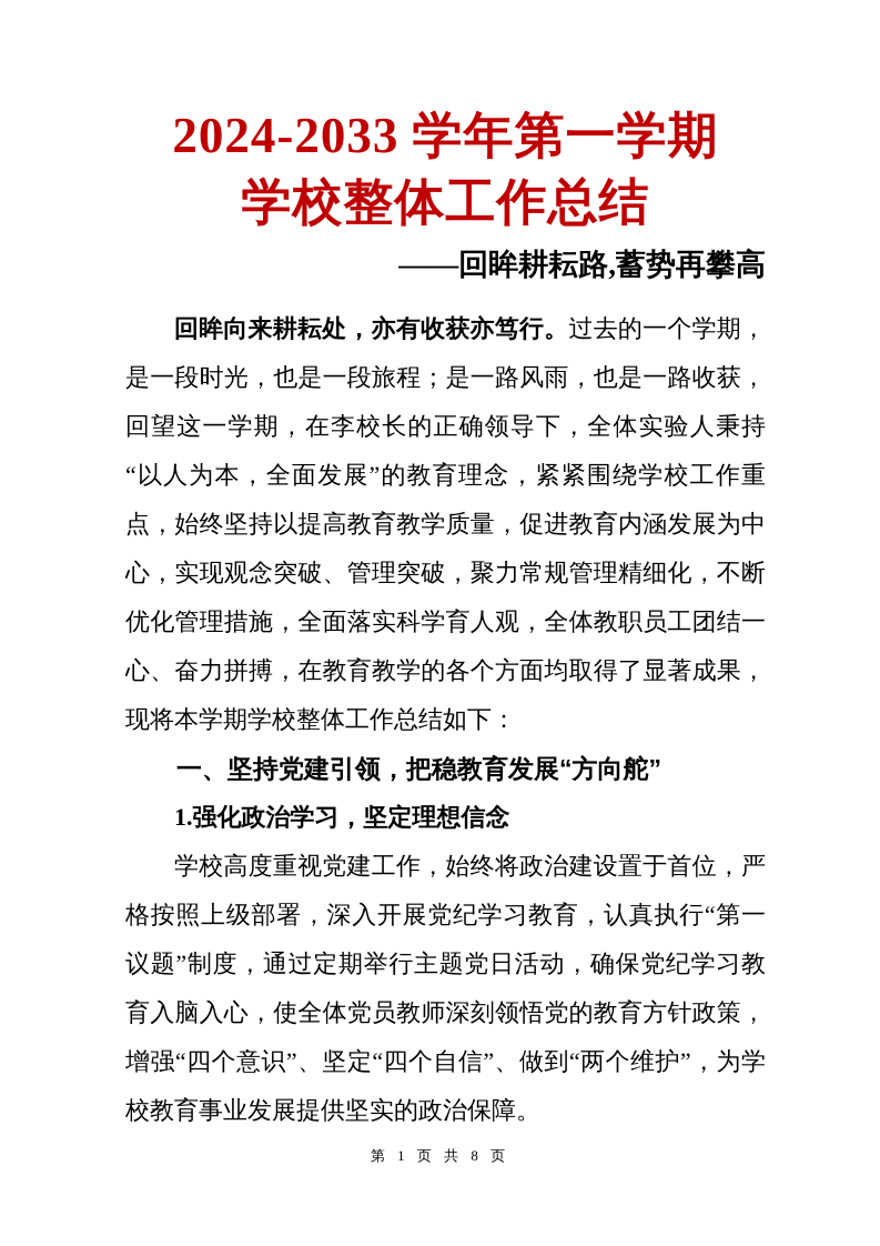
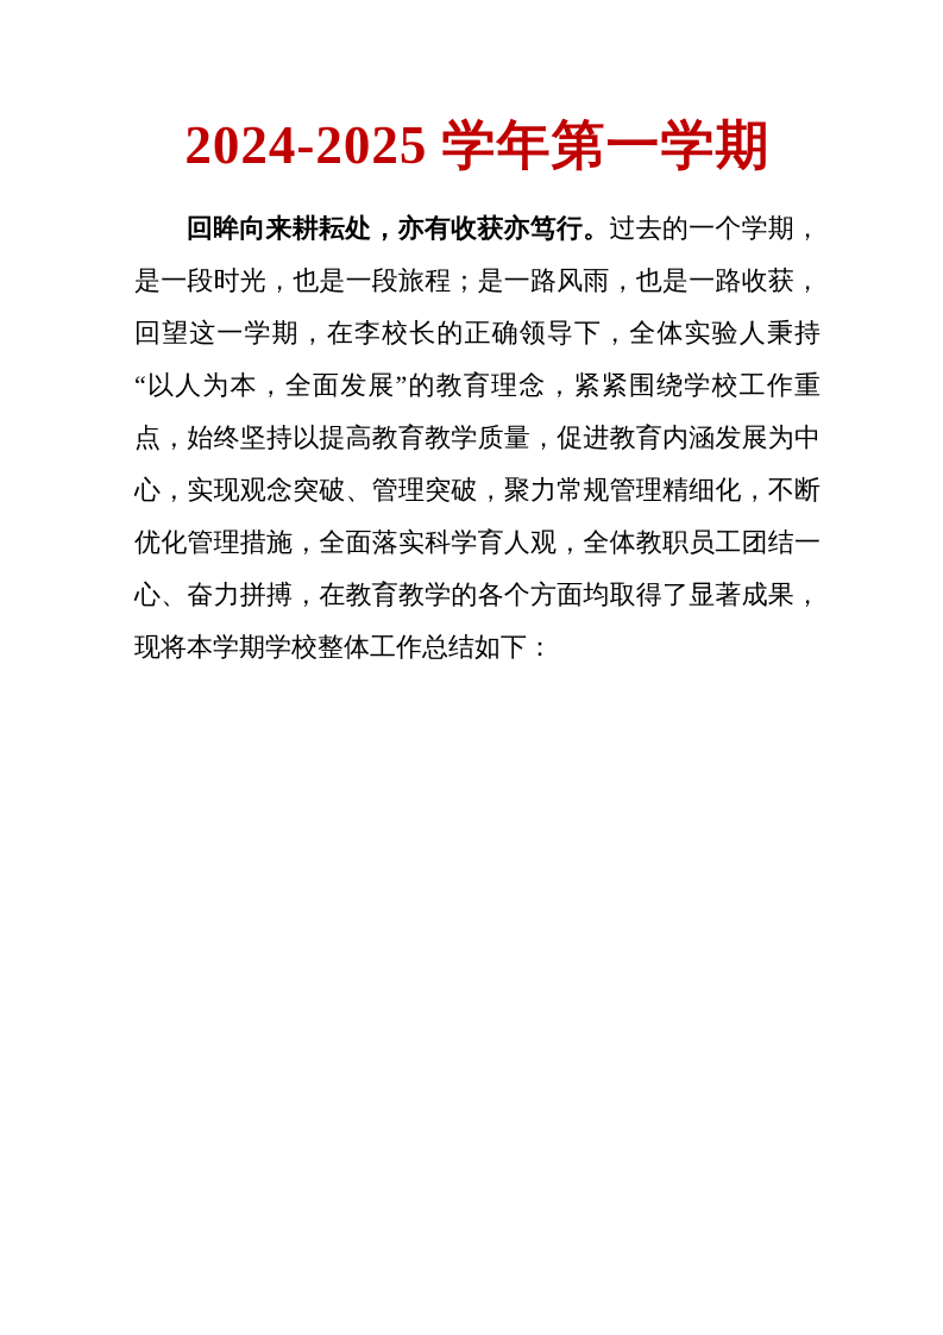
- 2024-2033 学年第一学期
+ 2024-2025 学年第一学期
- 学校整体工作总结
- ——回眸耕耘路,蓄势再攀高
  回眸向来耕耘处，亦有收获亦笃行。过去的一个学期，是一段时光，也是一段旅程；是一路风雨，也是一路收获，回望这一学期，在李校长的正确领导下，全体实验人秉持“以人为本，全面发展”的教育理念，紧紧围绕学校工作重点，始终坚持以提高教育教学质量，促进教育内涵发展为中心，实现观念突破、管理突破，聚力常规管理精细化，不断优化管理措施，全面落实科学育人观，全体教职员工团结一心、奋力拼搏，在教育教学的各个方面均取得了显著成果，现将本学期学校整体工作总结如下：
- 一、坚持党建引领，把稳教育发展“方向舵”
- 1.强化政治学习，坚定理想信念
- 学校高度重视党建工作，始终将政治建设置于首位，严格按照上级部署，深入开展党纪学习教育，认真执行“第一议题”制度，通过定期举行主题党日活动，确保党纪学习教育入脑入心，使全体党员教师深刻领悟党的教育方针政策，增强“四个意识”、坚定“四个自信”、做到“两个维护”，为学校教育事业发展提供坚实的政治保障。
- 第 1 页 共 8 页
